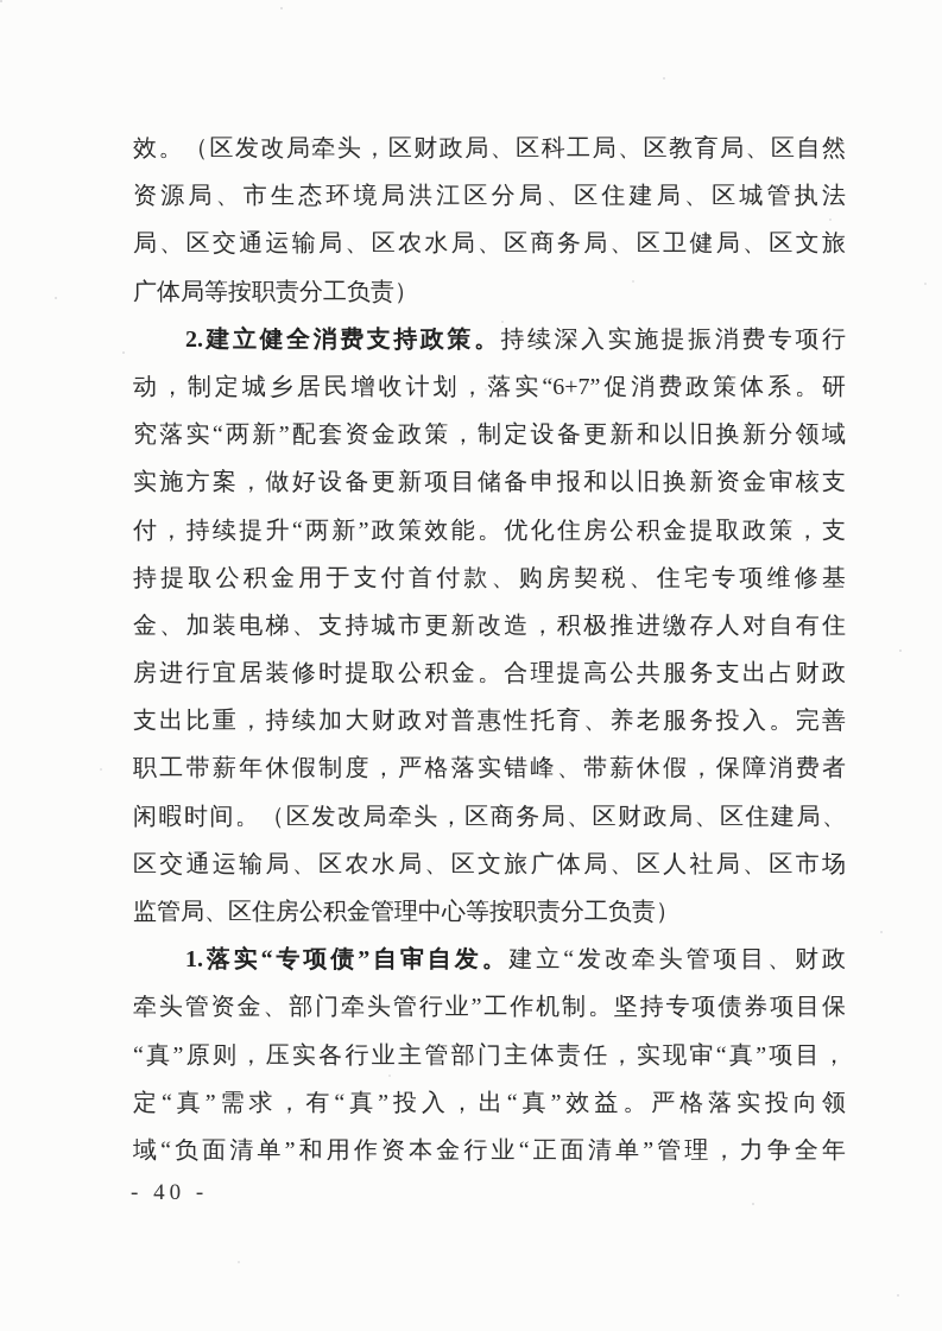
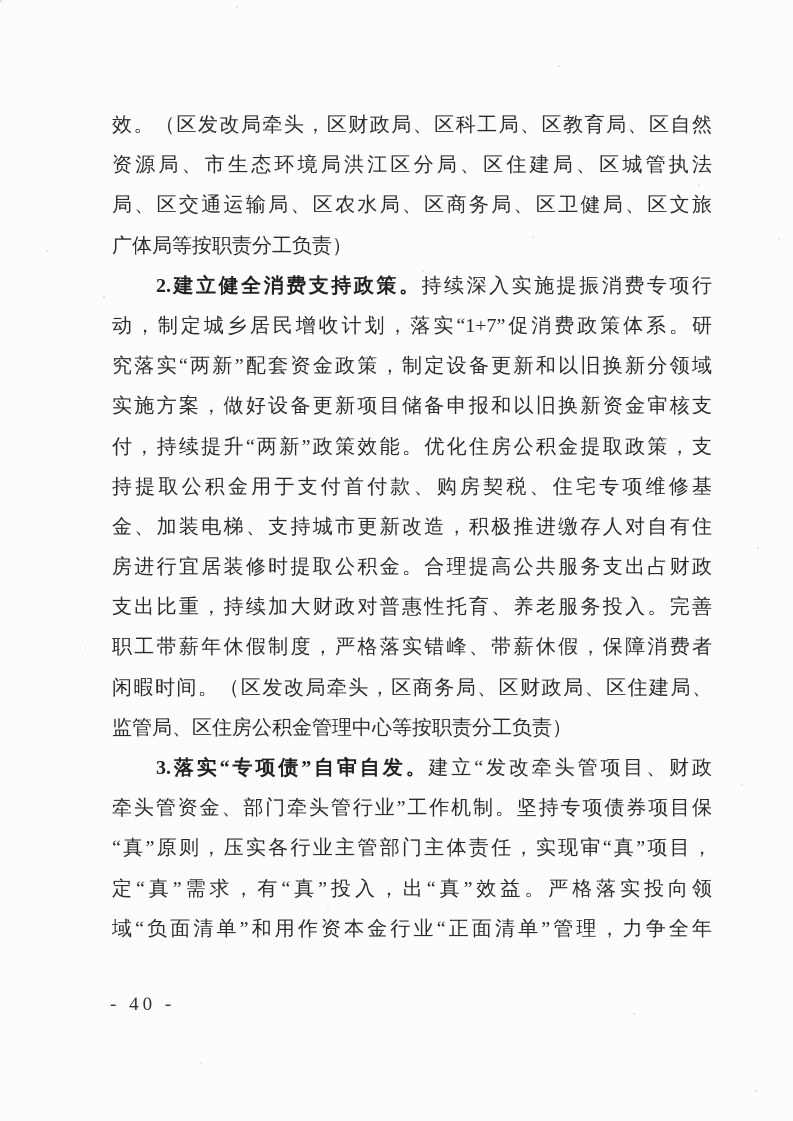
  效。（区发改局牵头，区财政局、区科工局、区教育局、区自然
  资源局、市生态环境局洪江区分局、区住建局、区城管执法
  局、区交通运输局、区农水局、区商务局、区卫健局、区文旅
  广体局等按职责分工负责）
  2.建立健全消费支持政策。持续深入实施提振消费专项行
- 动，制定城乡居民增收计划，落实“6+7”促消费政策体系。研
+ 动，制定城乡居民增收计划，落实“1+7”促消费政策体系。研
  究落实“两新”配套资金政策，制定设备更新和以旧换新分领域
  实施方案，做好设备更新项目储备申报和以旧换新资金审核支
  付，持续提升“两新”政策效能。优化住房公积金提取政策，支
  持提取公积金用于支付首付款、购房契税、住宅专项维修基
  金、加装电梯、支持城市更新改造，积极推进缴存人对自有住
  房进行宜居装修时提取公积金。合理提高公共服务支出占财政
  支出比重，持续加大财政对普惠性托育、养老服务投入。完善
  职工带薪年休假制度，严格落实错峰、带薪休假，保障消费者
  闲暇时间。（区发改局牵头，区商务局、区财政局、区住建局、
- 区交通运输局、区农水局、区文旅广体局、区人社局、区市场
  监管局、区住房公积金管理中心等按职责分工负责）
- 1.落实“专项债”自审自发。建立“发改牵头管项目、财政
+ 3.落实“专项债”自审自发。建立“发改牵头管项目、财政
  牵头管资金、部门牵头管行业”工作机制。坚持专项债券项目保
  “真”原则，压实各行业主管部门主体责任，实现审“真”项目，
  定“真”需求，有“真”投入，出“真”效益。严格落实投向领
  域“负面清单”和用作资本金行业“正面清单”管理，力争全年
  - 40 -
